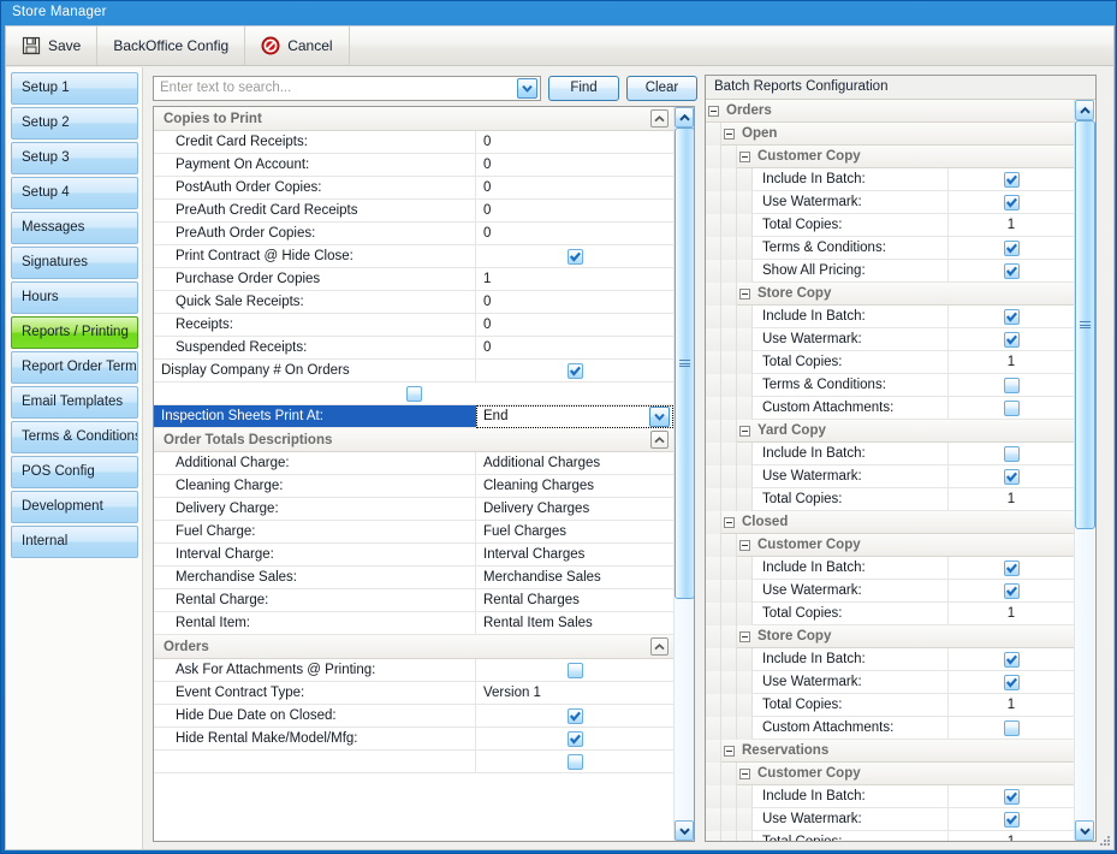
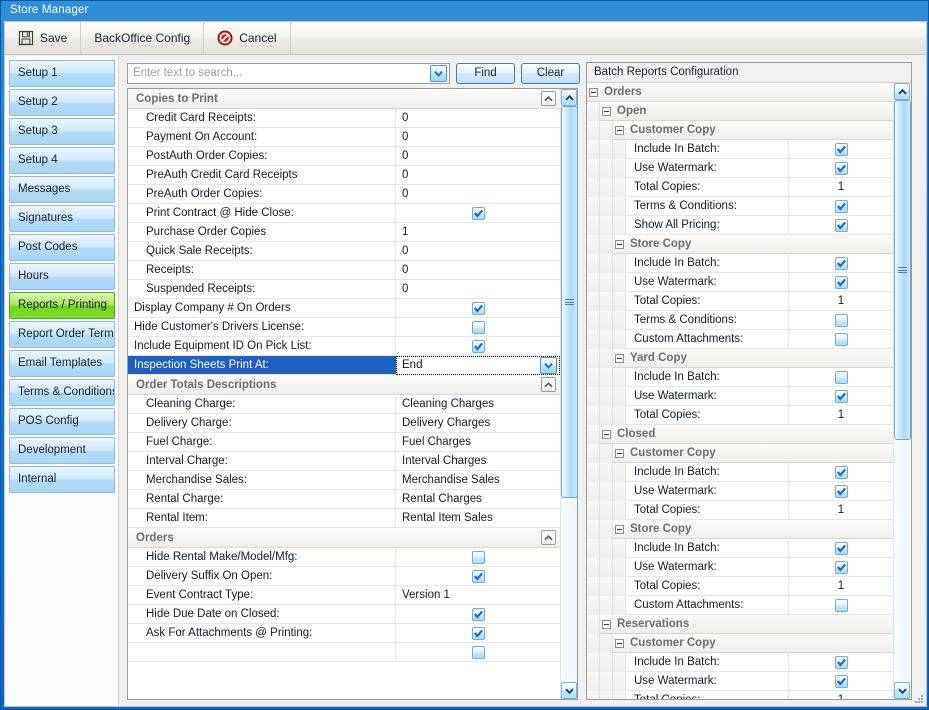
  Store Manager
  Save
  BackOffice Config
  Cancel
  Setup 1
  Setup 2
  Setup 3
  Setup 4
  Messages
  Signatures
+ Post Codes
  Hours
  Reports / Printing
  Report Order Term
  Email Templates
  Terms & Condition
  POS Config
  Development
  Internal
  Enter text to search...
  Find
  Clear
  Copies to Print
  Credit Card Receipts:
  0
  Payment On Account:
  0
  PostAuth Order Copies:
  0
  PreAuth Credit Card Receipts
  0
  PreAuth Order Copies:
  0
  Print Contract @ Hide Close:
  Purchase Order Copies
  1
  Quick Sale Receipts:
  0
  Receipts:
  0
  Suspended Receipts:
  0
  Display Company # On Orders
+ Hide Customer's Drivers License:
+ Include Equipment ID On Pick List:
  Inspection Sheets Print At:
  End
  Order Totals Descriptions
- Additional Charge:
- Additional Charges
  Cleaning Charge:
  Cleaning Charges
  Delivery Charge:
  Delivery Charges
  Fuel Charge:
  Fuel Charges
  Interval Charge:
  Interval Charges
  Merchandise Sales:
  Merchandise Sales
  Rental Charge:
  Rental Charges
  Rental Item:
  Rental Item Sales
  Orders
- Ask For Attachments @ Printing:
+ Hide Rental Make/Model/Mfg:
+ Delivery Suffix On Open:
  Event Contract Type:
  Version 1
  Hide Due Date on Closed:
- Hide Rental Make/Model/Mfg:
+ Ask For Attachments @ Printing:
  Batch Reports Configuration
  Orders
  Open
  Customer Copy
  Include In Batch:
  Use Watermark:
  Total Copies:
  1
  Terms & Conditions:
  Show All Pricing:
  Store Copy
  Include In Batch:
  Use Watermark:
  Total Copies:
  1
  Terms & Conditions:
  Custom Attachments:
  Yard Copy
  Include In Batch:
  Use Watermark:
  Total Copies:
  1
  Closed
  Customer Copy
  Include In Batch:
  Use Watermark:
  Total Copies:
  1
  Store Copy
  Include In Batch:
  Use Watermark:
  Total Copies:
  1
  Custom Attachments:
  Reservations
  Customer Copy
  Include In Batch:
  Use Watermark:
